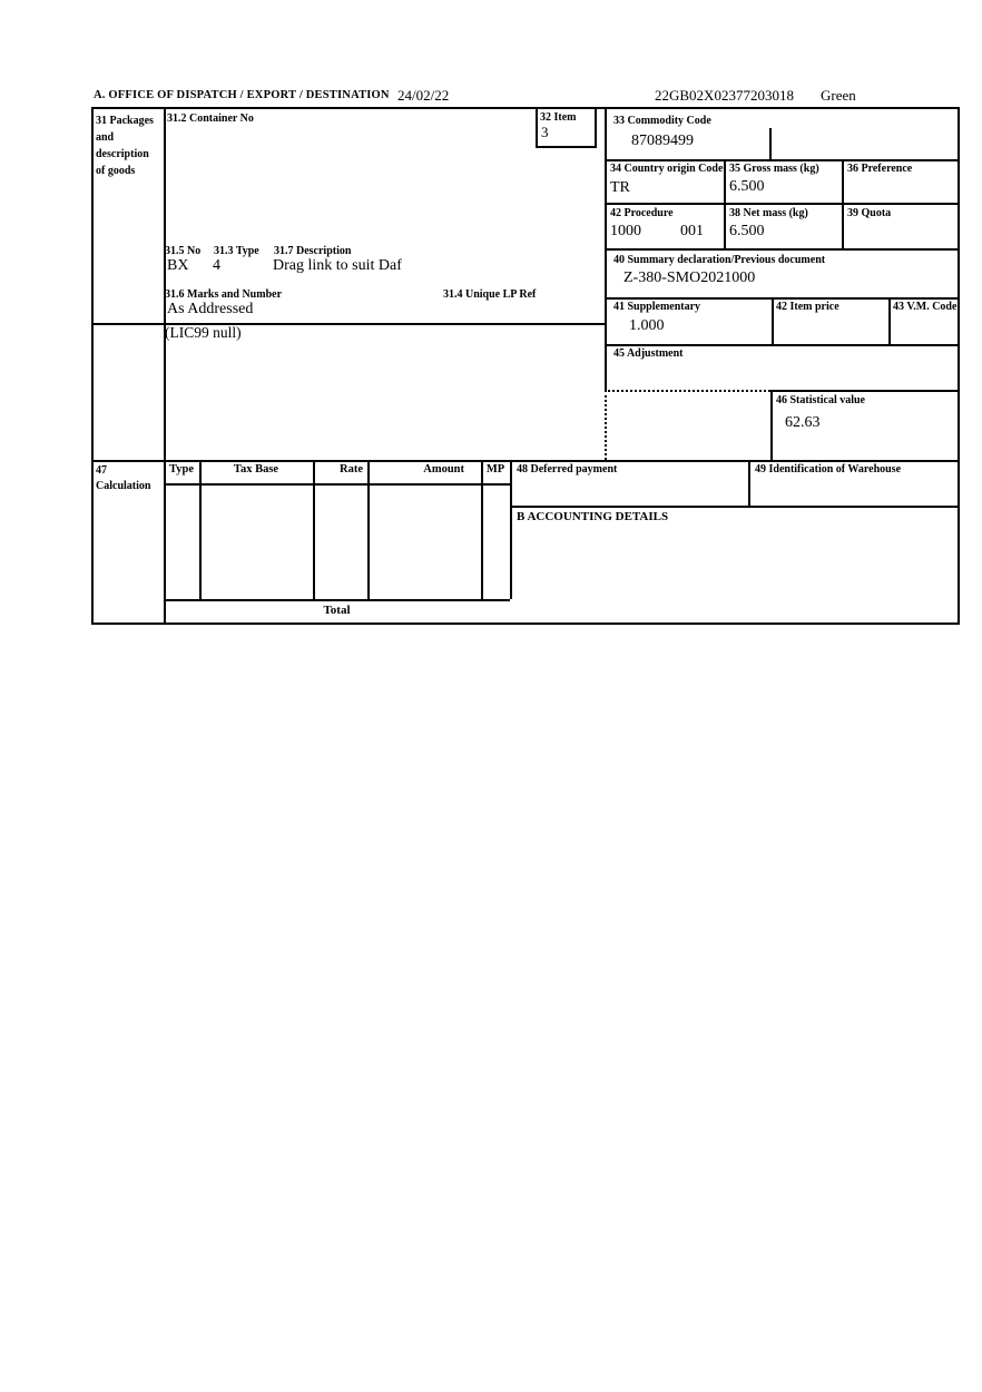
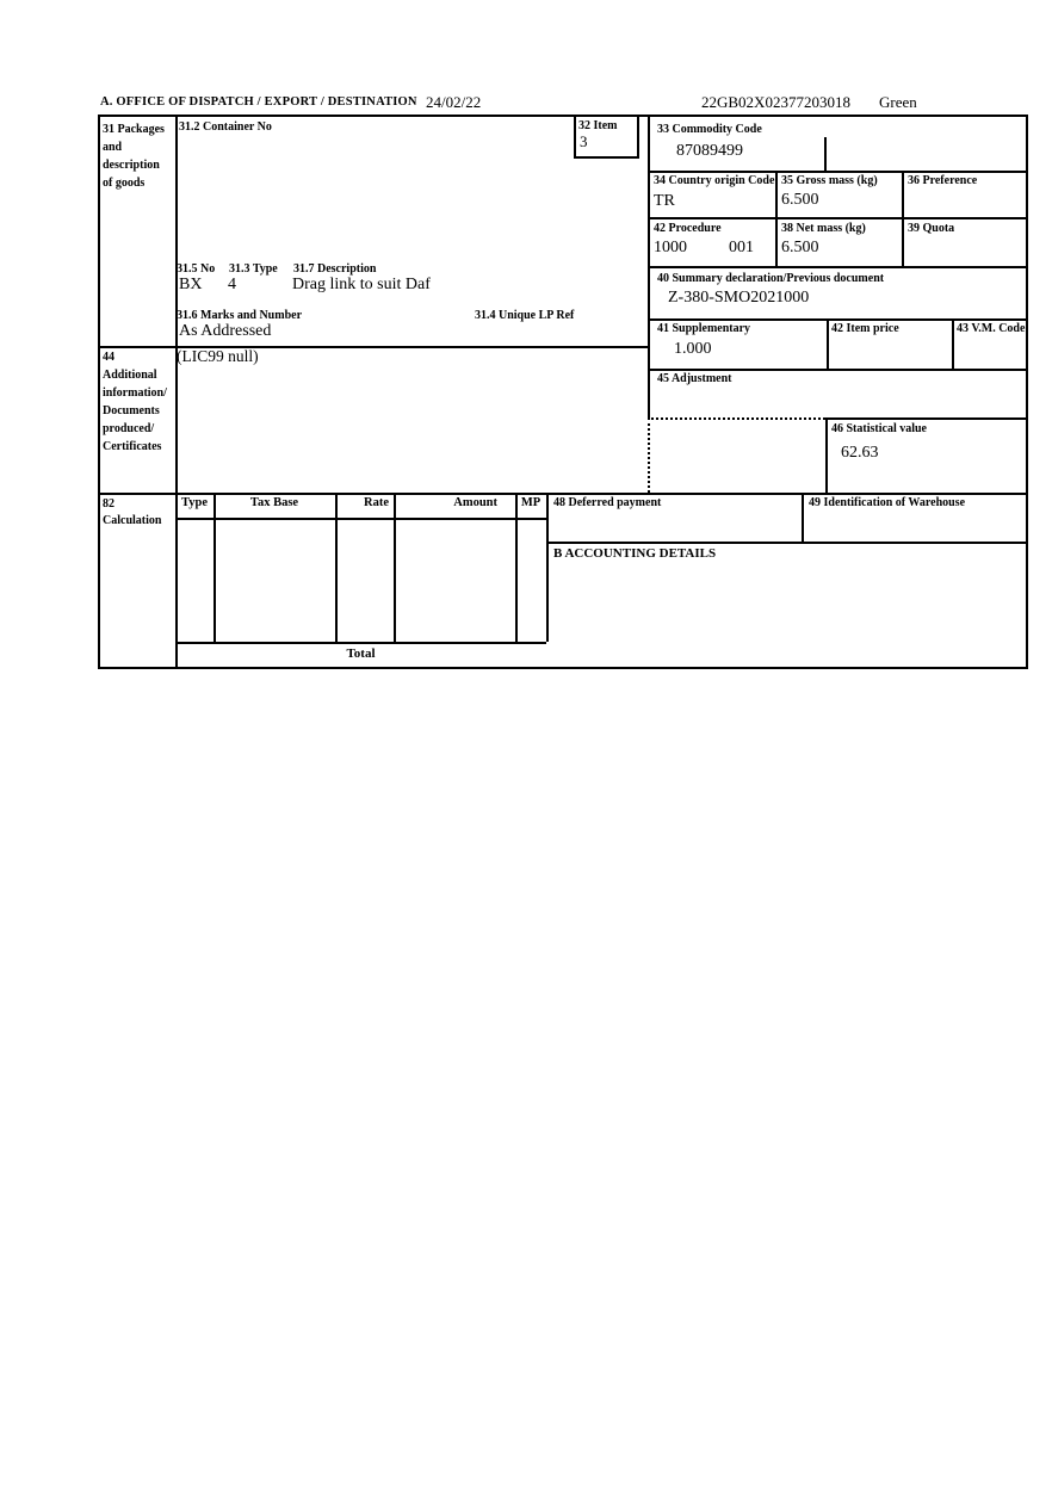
  A. OFFICE OF DISPATCH / EXPORT / DESTINATION
  24/02/22
  22GB02X02377203018
  Green
  31 Packages
  and
  description
  of goods
  31.2 Container No
  32 Item
  3
  33 Commodity Code
  87089499
  34 Country origin Code
  TR
  35 Gross mass (kg)
  6.500
  36 Preference
  42 Procedure
  1000
  001
  38 Net mass (kg)
  6.500
  39 Quota
  31.5 No
  31.3 Type
  31.7 Description
  BX
  4
  Drag link to suit Daf
  40 Summary declaration/Previous document
  Z-380-SMO2021000
  31.6 Marks and Number
  31.4 Unique LP Ref
  As Addressed
  41 Supplementary
  1.000
  42 Item price
  43 V.M. Code
+ 44
+ Additional
+ information/
+ Documents
+ produced/
+ Certificates
  (LIC99 null)
  45 Adjustment
  46 Statistical value
  62.63
- 47
+ 82
  Calculation
  Type
  Tax Base
  Rate
  Amount
  MP
  Total
  48 Deferred payment
  49 Identification of Warehouse
  B ACCOUNTING DETAILS
